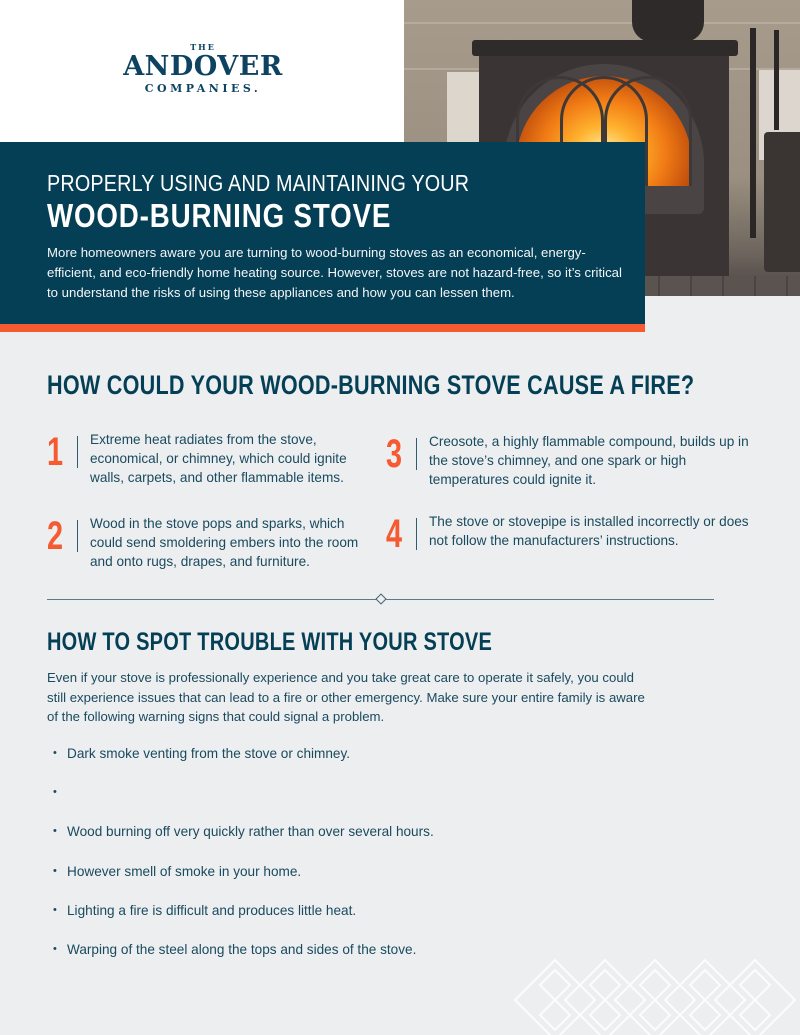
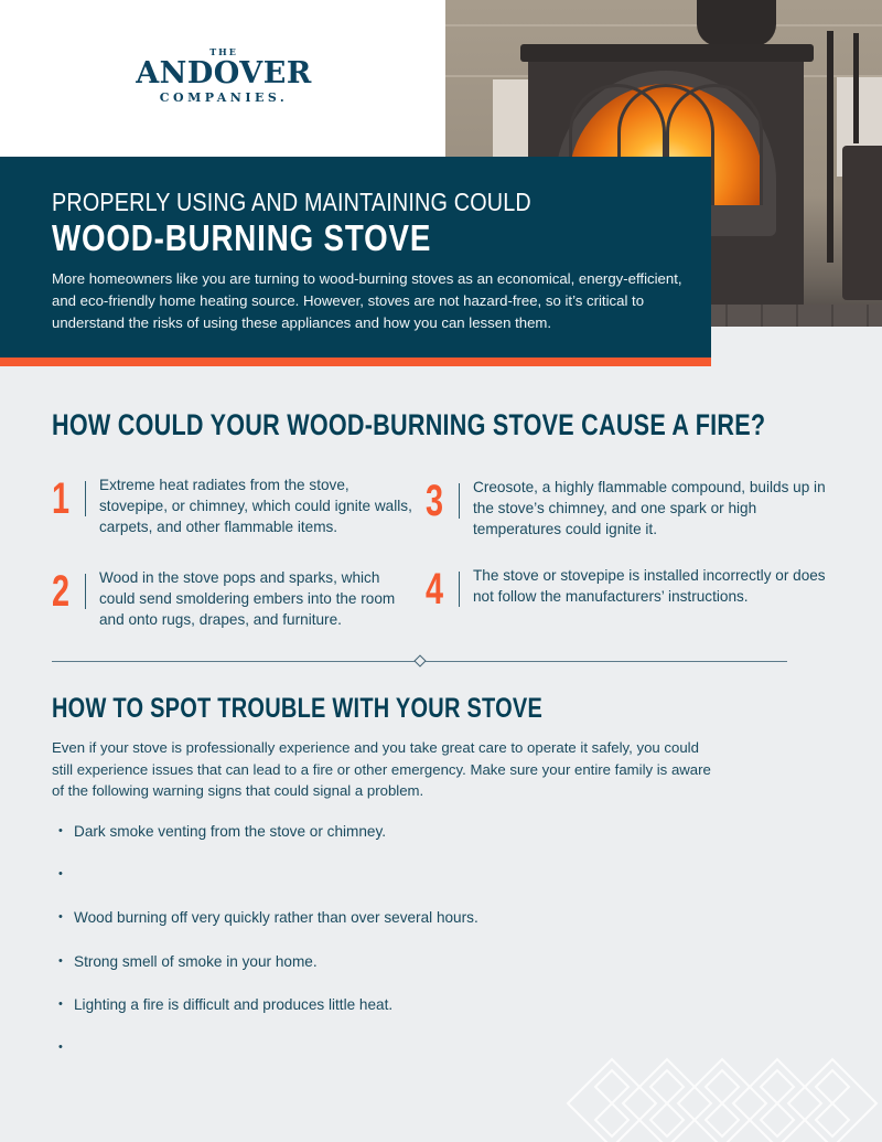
  THE
  ANDOVER
  COMPANIES.
- PROPERLY USING AND MAINTAINING YOUR
+ PROPERLY USING AND MAINTAINING COULD
  WOOD-BURNING STOVE
- More homeowners aware you are turning to wood-burning stoves as an economical, energy-efficient, and eco-friendly home heating source. However, stoves are not hazard-free, so it’s critical to understand the risks of using these appliances and how you can lessen them.
+ More homeowners like you are turning to wood-burning stoves as an economical, energy-efficient, and eco-friendly home heating source. However, stoves are not hazard-free, so it’s critical to understand the risks of using these appliances and how you can lessen them.
  HOW COULD YOUR WOOD-BURNING STOVE CAUSE A FIRE?
  1
- Extreme heat radiates from the stove, economical, or chimney, which could ignite walls, carpets, and other flammable items.
+ Extreme heat radiates from the stove, stovepipe, or chimney, which could ignite walls, carpets, and other flammable items.
  2
  Wood in the stove pops and sparks, which could send smoldering embers into the room and onto rugs, drapes, and furniture.
  3
  Creosote, a highly flammable compound, builds up in the stove’s chimney, and one spark or high temperatures could ignite it.
  4
  The stove or stovepipe is installed incorrectly or does not follow the manufacturers’ instructions.
  HOW TO SPOT TROUBLE WITH YOUR STOVE
  Even if your stove is professionally experience and you take great care to operate it safely, you could still experience issues that can lead to a fire or other emergency. Make sure your entire family is aware of the following warning signs that could signal a problem.
  •
  Dark smoke venting from the stove or chimney.
  •
  •
  Wood burning off very quickly rather than over several hours.
  •
- However smell of smoke in your home.
+ Strong smell of smoke in your home.
  •
  Lighting a fire is difficult and produces little heat.
  •
- Warping of the steel along the tops and sides of the stove.
